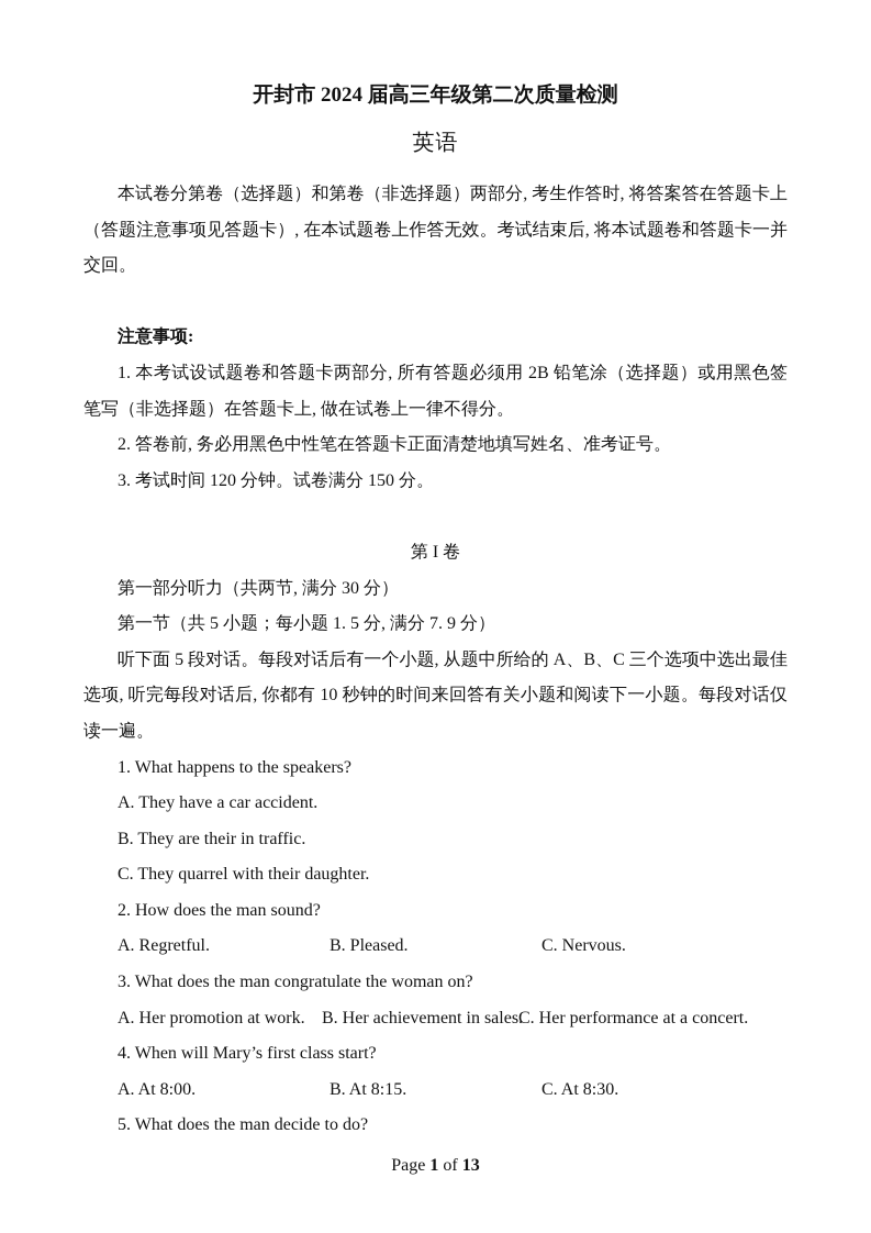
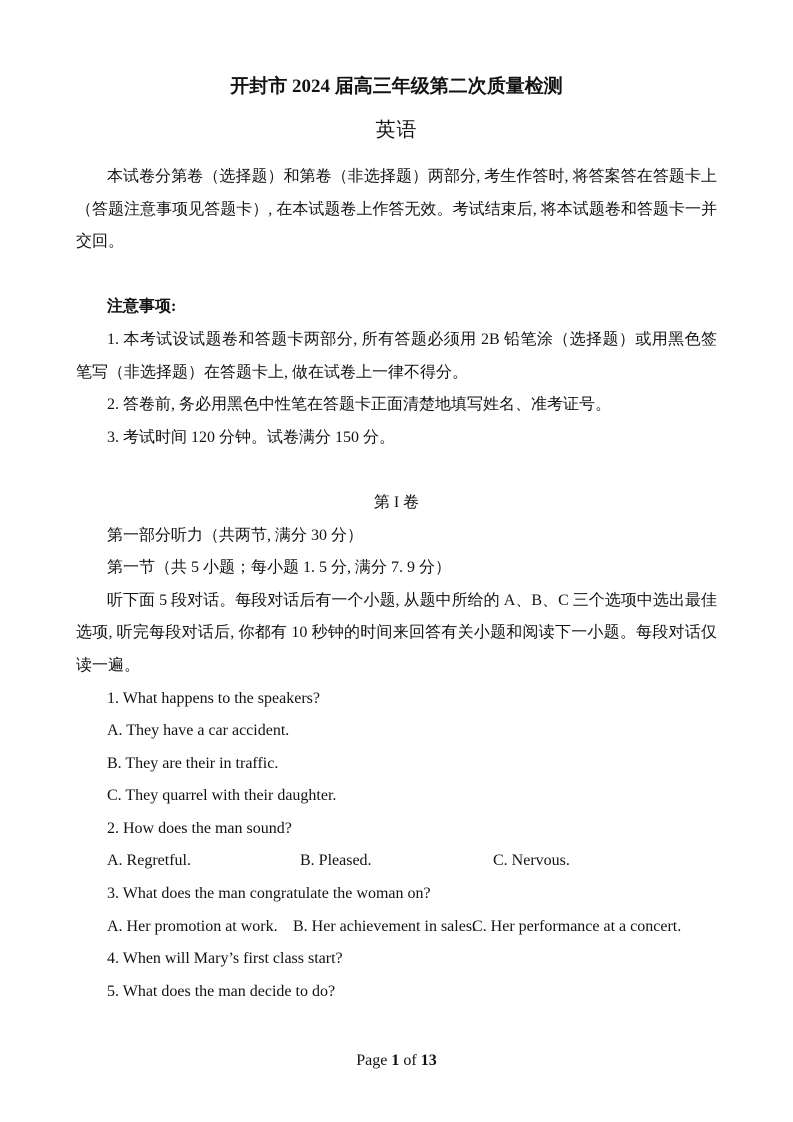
  开封市 2024 届高三年级第二次质量检测
  英语
  本试卷分第卷（选择题）和第卷（非选择题）两部分, 考生作答时, 将答案答在答题卡上
  （答题注意事项见答题卡）, 在本试题卷上作答无效。考试结束后, 将本试题卷和答题卡一并
  交回。
  注意事项:
  1. 本考试设试题卷和答题卡两部分, 所有答题必须用 2B 铅笔涂（选择题）或用黑色签
  笔写（非选择题）在答题卡上, 做在试卷上一律不得分。
  2. 答卷前, 务必用黑色中性笔在答题卡正面清楚地填写姓名、准考证号。
  3. 考试时间 120 分钟。试卷满分 150 分。
  第 I 卷
  第一部分听力（共两节, 满分 30 分）
  第一节（共 5 小题；每小题 1. 5 分, 满分 7. 9 分）
  听下面 5 段对话。每段对话后有一个小题, 从题中所给的 A、B、C 三个选项中选出最佳
  选项, 听完每段对话后, 你都有 10 秒钟的时间来回答有关小题和阅读下一小题。每段对话仅
  读一遍。
  1. What happens to the speakers?
  A. They have a car accident.
  B. They are their in traffic.
  C. They quarrel with their daughter.
  2. How does the man sound?
  A. Regretful.
  B. Pleased.
  C. Nervous.
  3. What does the man congratulate the woman on?
  A. Her promotion at work.
  B. Her achievement in sales.
  C. Her performance at a concert.
  4. When will Mary’s first class start?
- A. At 8:00.
- B. At 8:15.
- C. At 8:30.
  5. What does the man decide to do?
  Page 1 of 13
